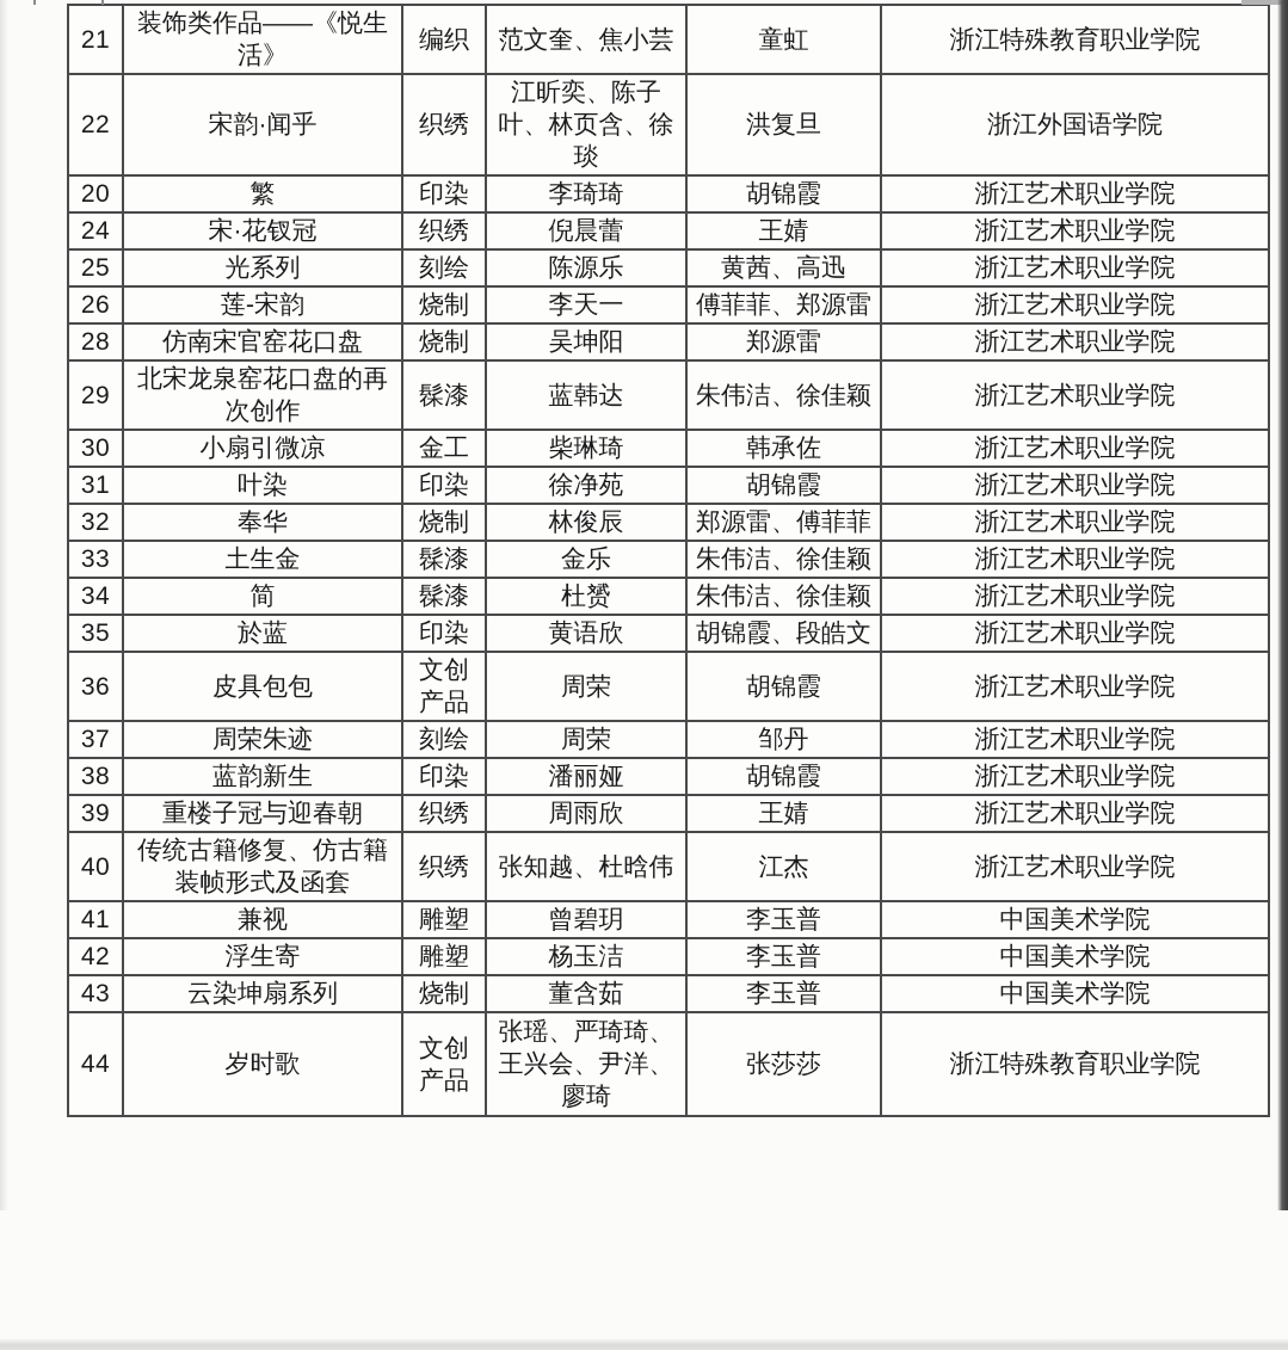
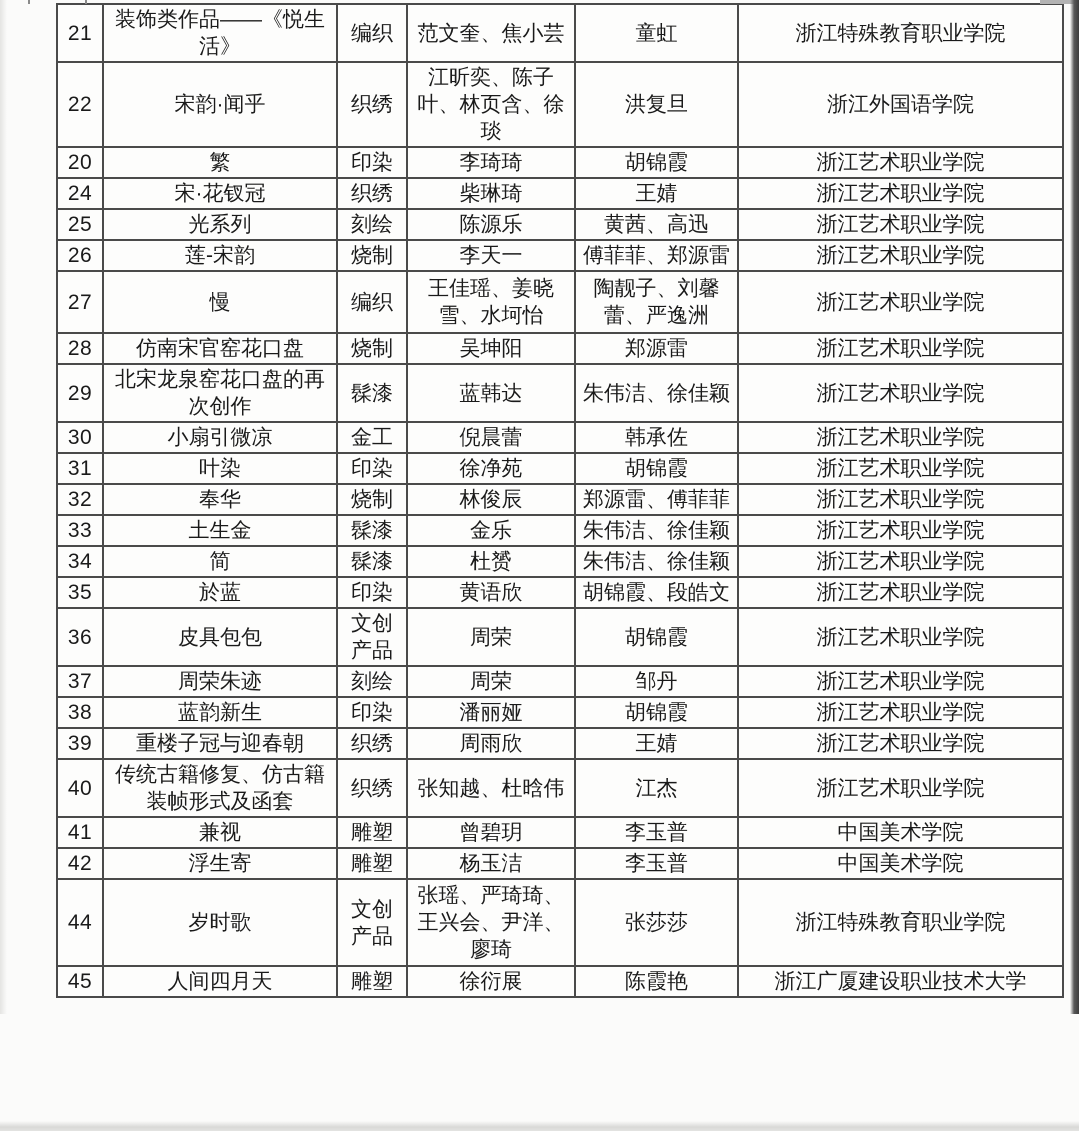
  21	装饰类作品——《悦生活》	编织	范文奎、焦小芸	童虹	浙江特殊教育职业学院
  22	宋韵·闻乎	织绣	江昕奕、陈子叶、林页含、徐琰	洪复旦	浙江外国语学院
  20	繁	印染	李琦琦	胡锦霞	浙江艺术职业学院
- 24	宋·花钗冠	织绣	倪晨蕾	王婧	浙江艺术职业学院
+ 24	宋·花钗冠	织绣	柴琳琦	王婧	浙江艺术职业学院
  25	光系列	刻绘	陈源乐	黄茜、高迅	浙江艺术职业学院
  26	莲-宋韵	烧制	李天一	傅菲菲、郑源雷	浙江艺术职业学院
+ 27	慢	编织	王佳瑶、姜晓雪、水坷怡	陶靓子、刘馨蕾、严逸洲	浙江艺术职业学院
  28	仿南宋官窑花口盘	烧制	吴坤阳	郑源雷	浙江艺术职业学院
  29	北宋龙泉窑花口盘的再次创作	髹漆	蓝韩达	朱伟洁、徐佳颖	浙江艺术职业学院
- 30	小扇引微凉	金工	柴琳琦	韩承佐	浙江艺术职业学院
+ 30	小扇引微凉	金工	倪晨蕾	韩承佐	浙江艺术职业学院
  31	叶染	印染	徐净苑	胡锦霞	浙江艺术职业学院
  32	奉华	烧制	林俊辰	郑源雷、傅菲菲	浙江艺术职业学院
  33	土生金	髹漆	金乐	朱伟洁、徐佳颖	浙江艺术职业学院
  34	简	髹漆	杜赟	朱伟洁、徐佳颖	浙江艺术职业学院
  35	於蓝	印染	黄语欣	胡锦霞、段皓文	浙江艺术职业学院
  36	皮具包包	文创产品	周荣	胡锦霞	浙江艺术职业学院
  37	周荣朱迹	刻绘	周荣	邹丹	浙江艺术职业学院
  38	蓝韵新生	印染	潘丽娅	胡锦霞	浙江艺术职业学院
  39	重楼子冠与迎春朝	织绣	周雨欣	王婧	浙江艺术职业学院
  40	传统古籍修复、仿古籍装帧形式及函套	织绣	张知越、杜晗伟	江杰	浙江艺术职业学院
  41	兼视	雕塑	曾碧玥	李玉普	中国美术学院
  42	浮生寄	雕塑	杨玉洁	李玉普	中国美术学院
- 43	云染坤扇系列	烧制	董含茹	李玉普	中国美术学院
  44	岁时歌	文创产品	张瑶、严琦琦、王兴会、尹洋、廖琦	张莎莎	浙江特殊教育职业学院
+ 45	人间四月天	雕塑	徐衍展	陈霞艳	浙江广厦建设职业技术大学
